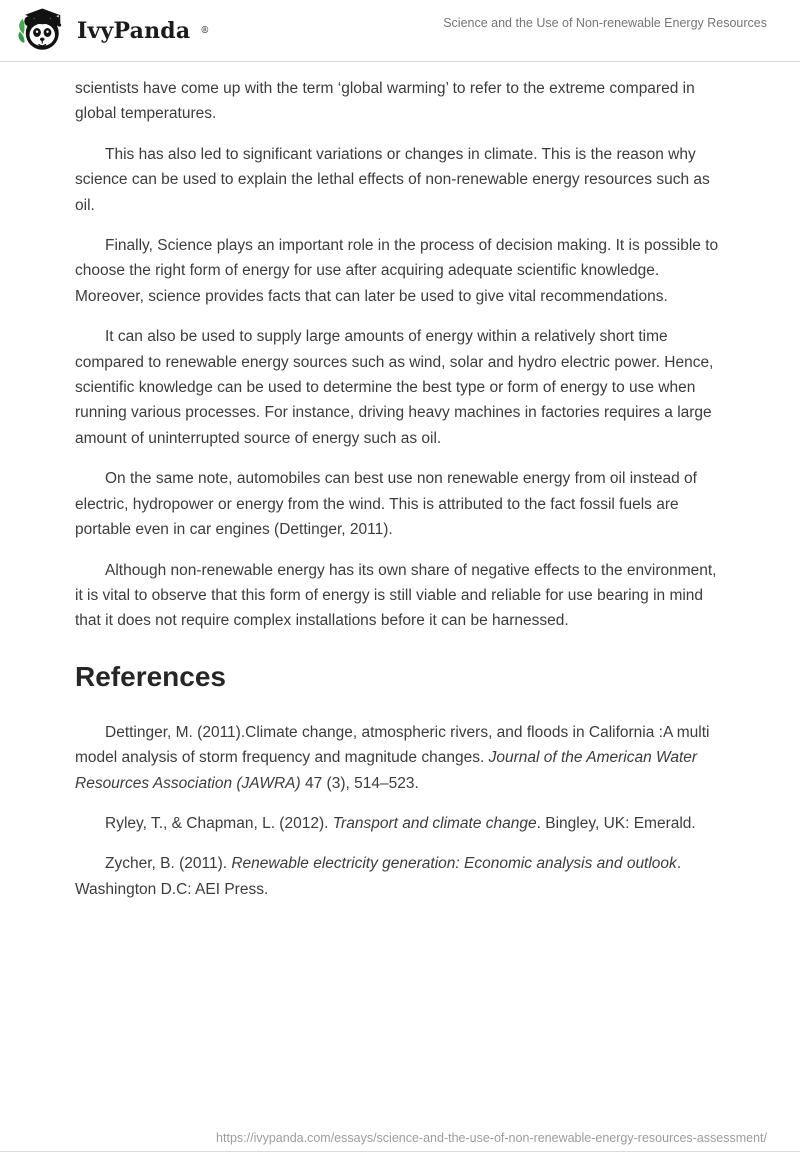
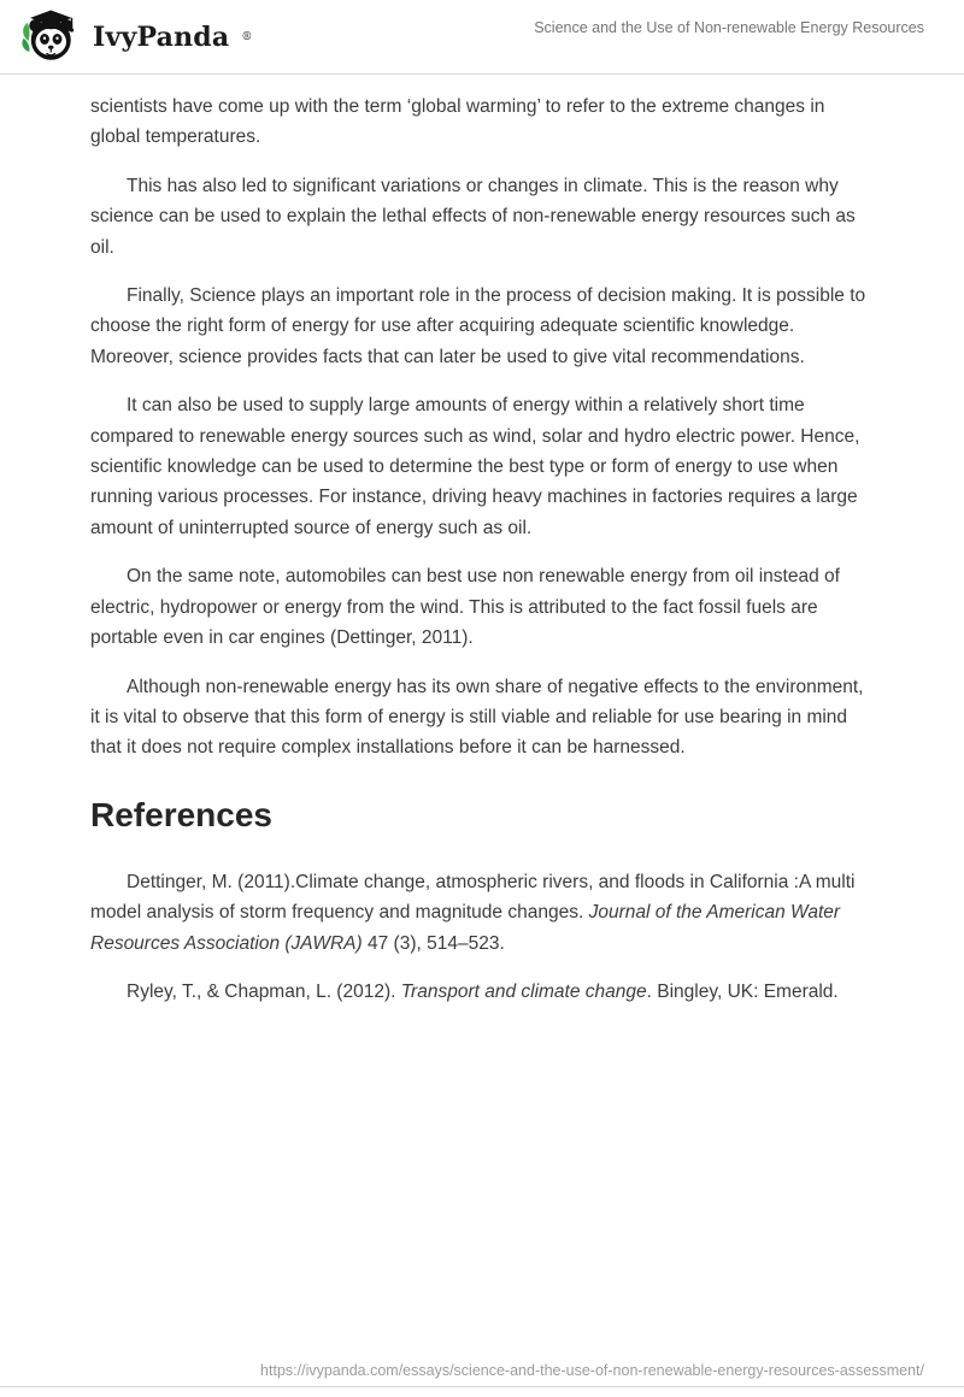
  IvyPanda
  ®
  Science and the Use of Non-renewable Energy Resources
- scientists have come up with the term ‘global warming’ to refer to the extreme compared in global temperatures.
+ scientists have come up with the term ‘global warming’ to refer to the extreme changes in global temperatures.
  This has also led to significant variations or changes in climate. This is the reason why science can be used to explain the lethal effects of non-renewable energy resources such as oil.
  Finally, Science plays an important role in the process of decision making. It is possible to choose the right form of energy for use after acquiring adequate scientific knowledge. Moreover, science provides facts that can later be used to give vital recommendations.
  It can also be used to supply large amounts of energy within a relatively short time compared to renewable energy sources such as wind, solar and hydro electric power. Hence, scientific knowledge can be used to determine the best type or form of energy to use when running various processes. For instance, driving heavy machines in factories requires a large amount of uninterrupted source of energy such as oil.
  On the same note, automobiles can best use non renewable energy from oil instead of electric, hydropower or energy from the wind. This is attributed to the fact fossil fuels are portable even in car engines (Dettinger, 2011).
  Although non-renewable energy has its own share of negative effects to the environment, it is vital to observe that this form of energy is still viable and reliable for use bearing in mind that it does not require complex installations before it can be harnessed.
  References
  Dettinger, M. (2011).Climate change, atmospheric rivers, and floods in California :A multi model analysis of storm frequency and magnitude changes. Journal of the American Water Resources Association (JAWRA) 47 (3), 514–523.
  Ryley, T., & Chapman, L. (2012). Transport and climate change. Bingley, UK: Emerald.
- Zycher, B. (2011). Renewable electricity generation: Economic analysis and outlook. Washington D.C: AEI Press.
  https://ivypanda.com/essays/science-and-the-use-of-non-renewable-energy-resources-assessment/
